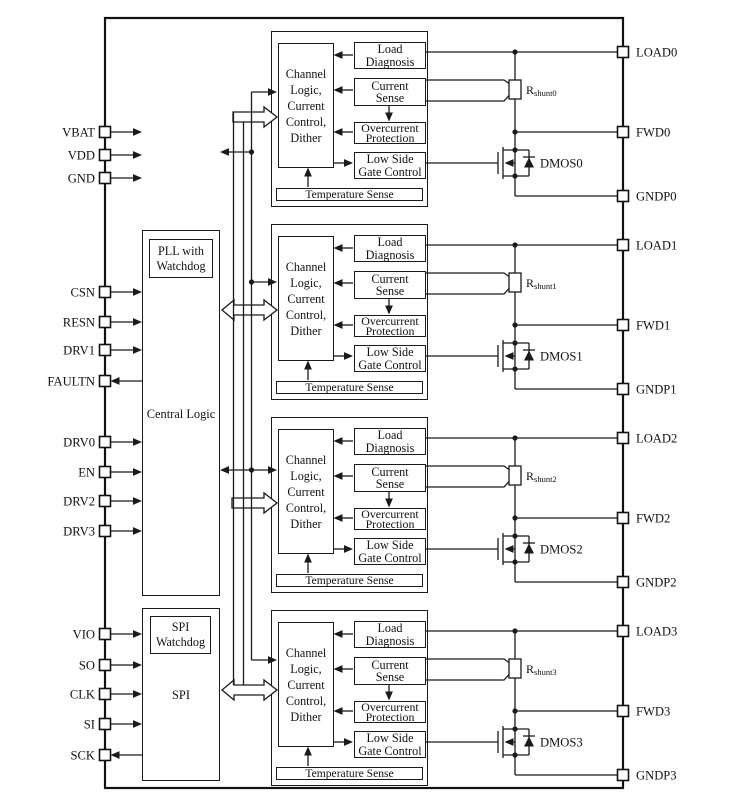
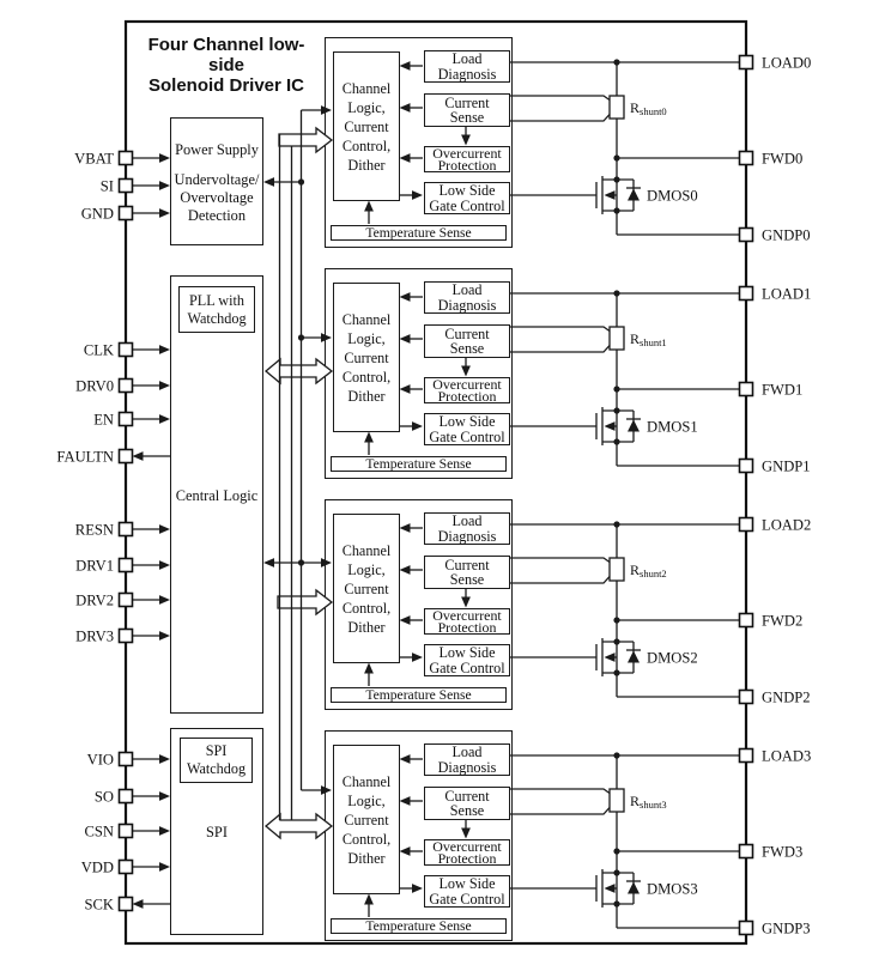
+ Four Channel low-side
+ Solenoid Driver IC
+ Power Supply
+ Undervoltage/
+ Overvoltage
+ Detection
  PLL with
  Watchdog
  Central Logic
  SPI
  Watchdog
  SPI
  Channel
  Logic,
  Current
  Control,
  Dither
  Load
  Diagnosis
  Current
  Sense
  Overcurrent
  Protection
  Low Side
  Gate Control
  Temperature Sense
  Channel
  Logic,
  Current
  Control,
  Dither
  Load
  Diagnosis
  Current
  Sense
  Overcurrent
  Protection
  Low Side
  Gate Control
  Temperature Sense
  Channel
  Logic,
  Current
  Control,
  Dither
  Load
  Diagnosis
  Current
  Sense
  Overcurrent
  Protection
  Low Side
  Gate Control
  Temperature Sense
  Channel
  Logic,
  Current
  Control,
  Dither
  Load
  Diagnosis
  Current
  Sense
  Overcurrent
  Protection
  Low Side
  Gate Control
  Temperature Sense
  Rshunt0
  DMOS0
  Rshunt1
  DMOS1
  Rshunt2
  DMOS2
  Rshunt3
  DMOS3
  VBAT
- VDD
+ SI
  GND
- CSN
+ CLK
- RESN
+ DRV0
- DRV1
+ EN
  FAULTN
- DRV0
+ RESN
- EN
+ DRV1
  DRV2
  DRV3
  VIO
  SO
- CLK
+ CSN
- SI
+ VDD
  SCK
  LOAD0
  FWD0
  GNDP0
  LOAD1
  FWD1
  GNDP1
  LOAD2
  FWD2
  GNDP2
  LOAD3
  FWD3
  GNDP3
